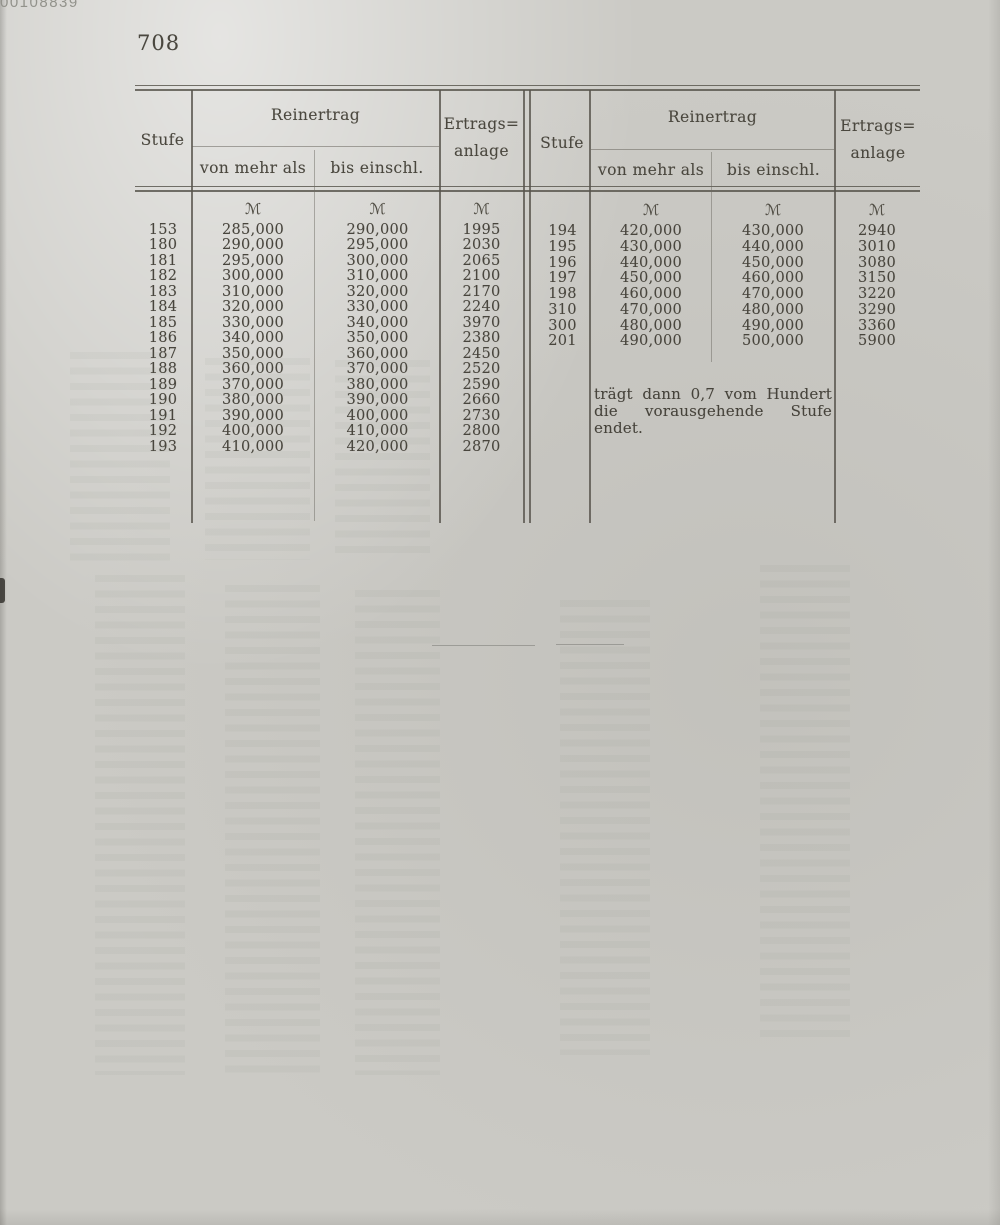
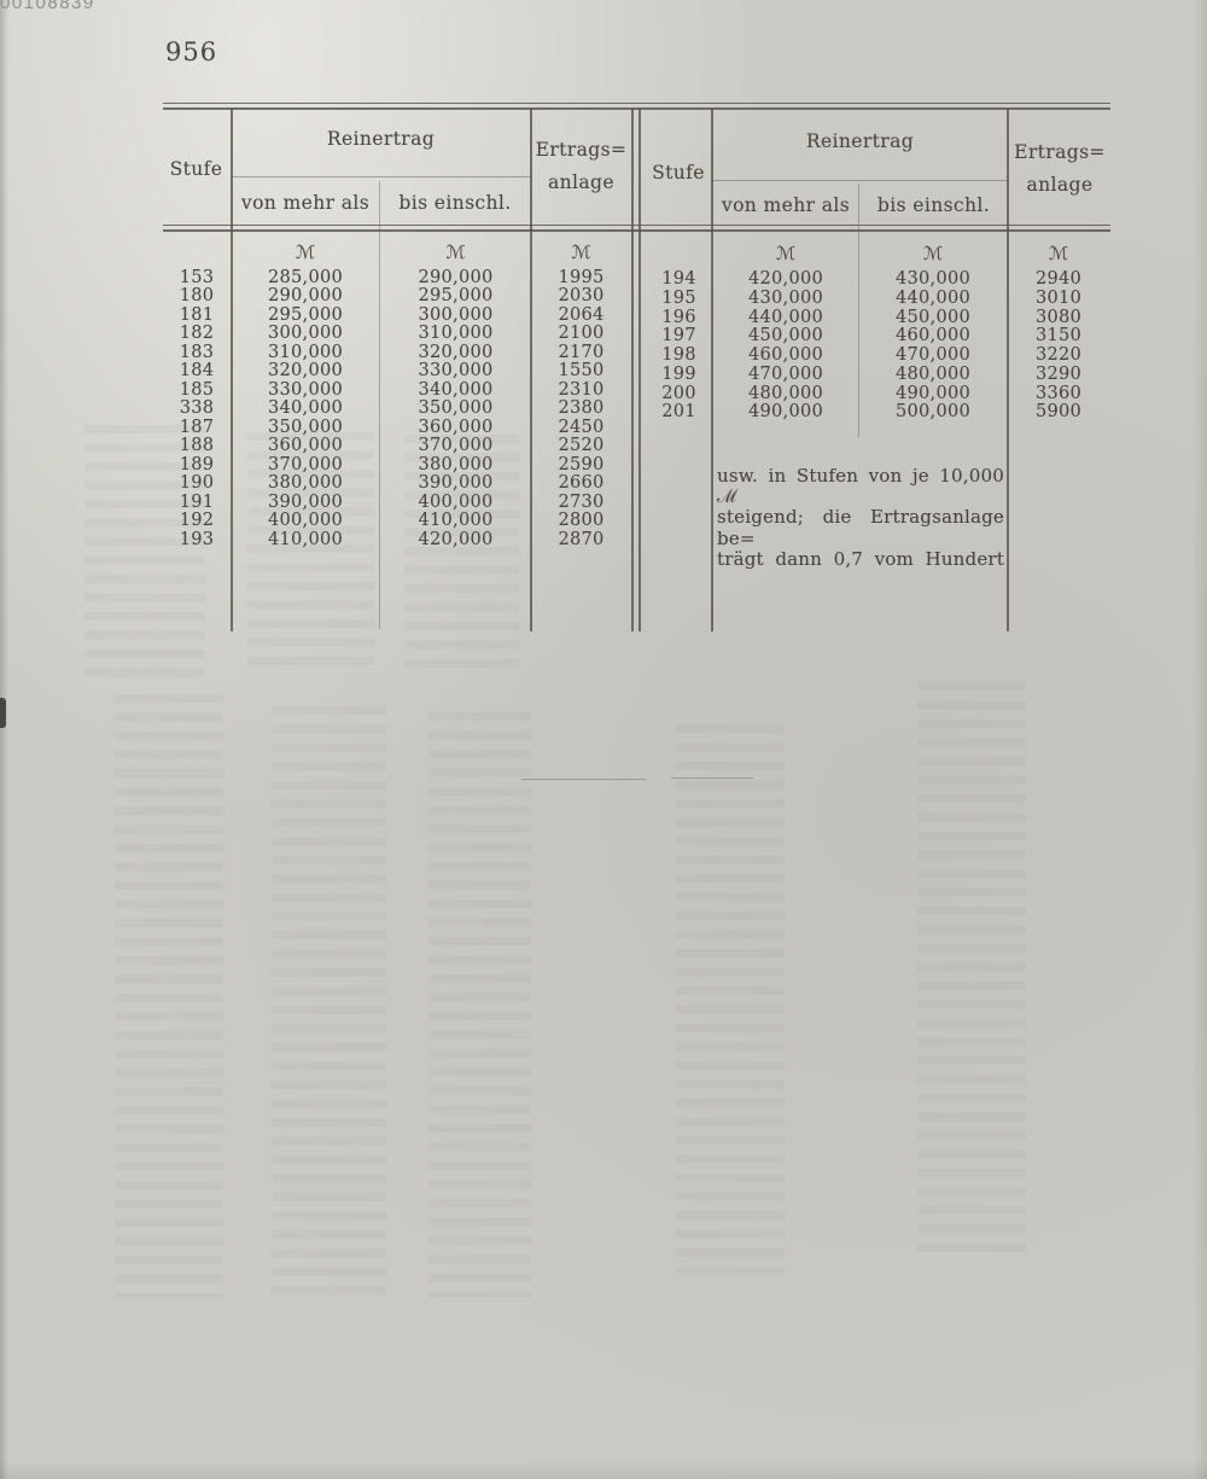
  00108839
- 708
+ 956
  Stufe
  Reinertrag
  von mehr als
  bis einschl.
  Ertrags=
  anlage
  Stufe
  Reinertrag
  von mehr als
  bis einschl.
  Ertrags=
  anlage
  ℳ
  ℳ
  ℳ
  ℳ
  ℳ
  ℳ
  153
  285,000
  290,000
  1995
  180
  290,000
  295,000
  2030
  181
  295,000
  300,000
- 2065
+ 2064
  182
  300,000
  310,000
  2100
  183
  310,000
  320,000
  2170
  184
  320,000
  330,000
- 2240
+ 1550
  185
  330,000
  340,000
- 3970
+ 2310
- 186
+ 338
  340,000
  350,000
  2380
  350,000
  360,000
  2450
  2520
  2590
  2660
  2730
  2800
  2870
  194
  420,000
  430,000
  2940
  195
  430,000
  440,000
  3010
  196
  440,000
  450,000
  3080
  197
  450,000
  460,000
  3150
  198
  460,000
  470,000
  3220
- 310
+ 199
  470,000
  480,000
  3290
- 300
+ 200
  480,000
  490,000
  3360
  201
  490,000
  500,000
  5900
+ usw. in Stufen von je 10,000 ℳ
+ steigend; die Ertragsanlage be=
  trägt dann 0,7 vom Hundert
- die vorausgehende Stufe endet.
